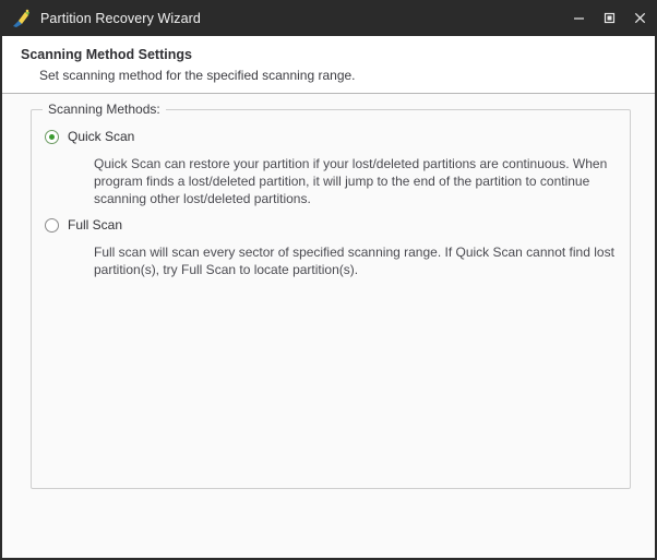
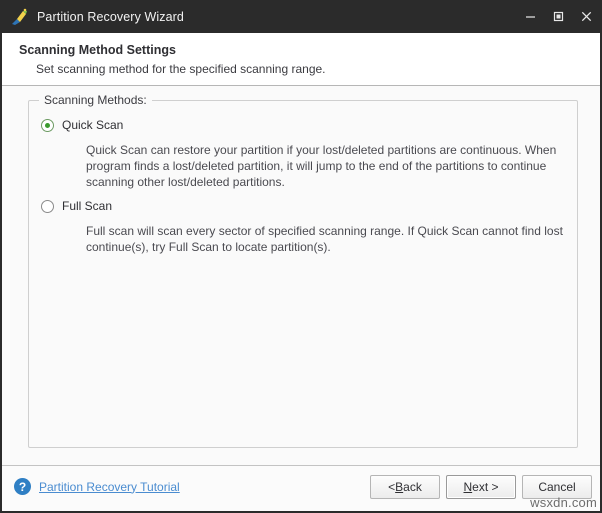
  Partition Recovery Wizard
  Scanning Method Settings
  Set scanning method for the specified scanning range.
  Scanning Methods:
  Quick Scan
- Quick Scan can restore your partition if your lost/deleted partitions are continuous. When program finds a lost/deleted partition, it will jump to the end of the partition to continue scanning other lost/deleted partitions.
+ Quick Scan can restore your partition if your lost/deleted partitions are continuous. When program finds a lost/deleted partition, it will jump to the end of the partitions to continue scanning other lost/deleted partitions.
  Full Scan
- Full scan will scan every sector of specified scanning range. If Quick Scan cannot find lost partition(s), try Full Scan to locate partition(s).
+ Full scan will scan every sector of specified scanning range. If Quick Scan cannot find lost continue(s), try Full Scan to locate partition(s).
+ ?
+ Partition Recovery Tutorial
+ <
+ B
+ ack
+ N
+ ext >
+ Cancel
+ wsxdn.com
